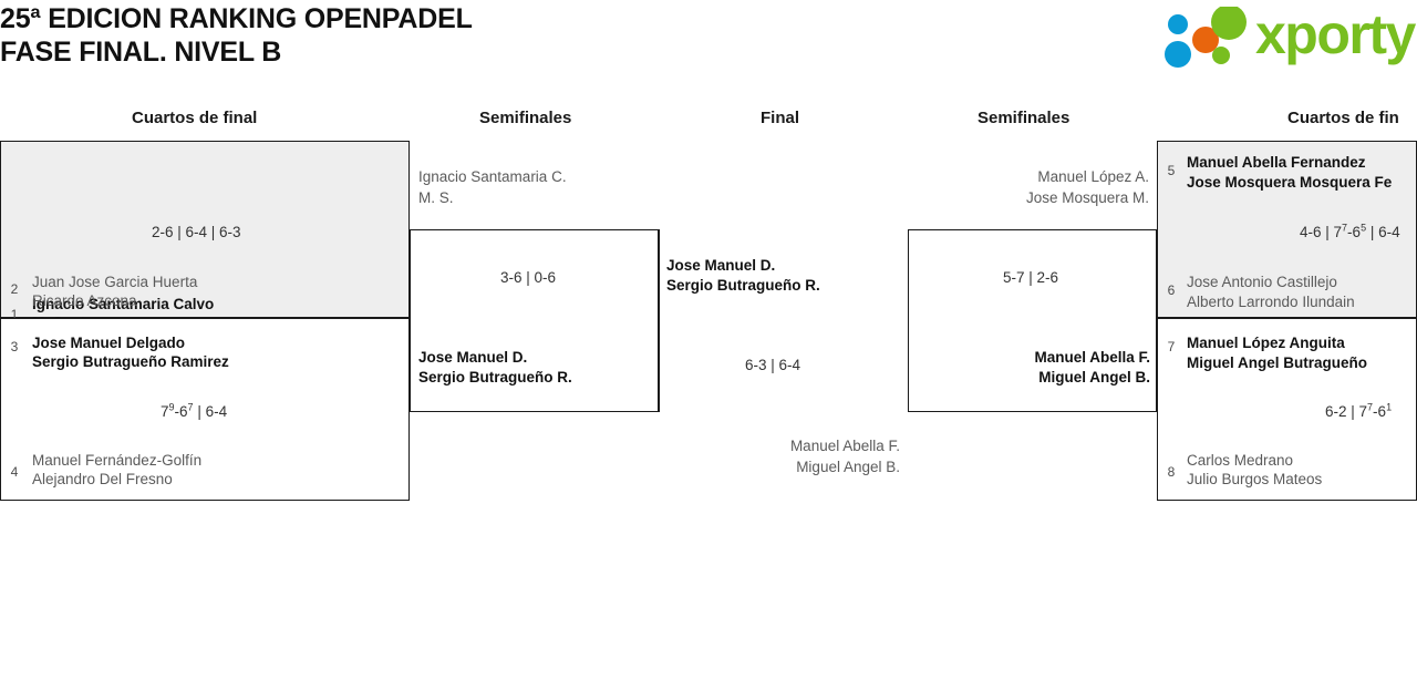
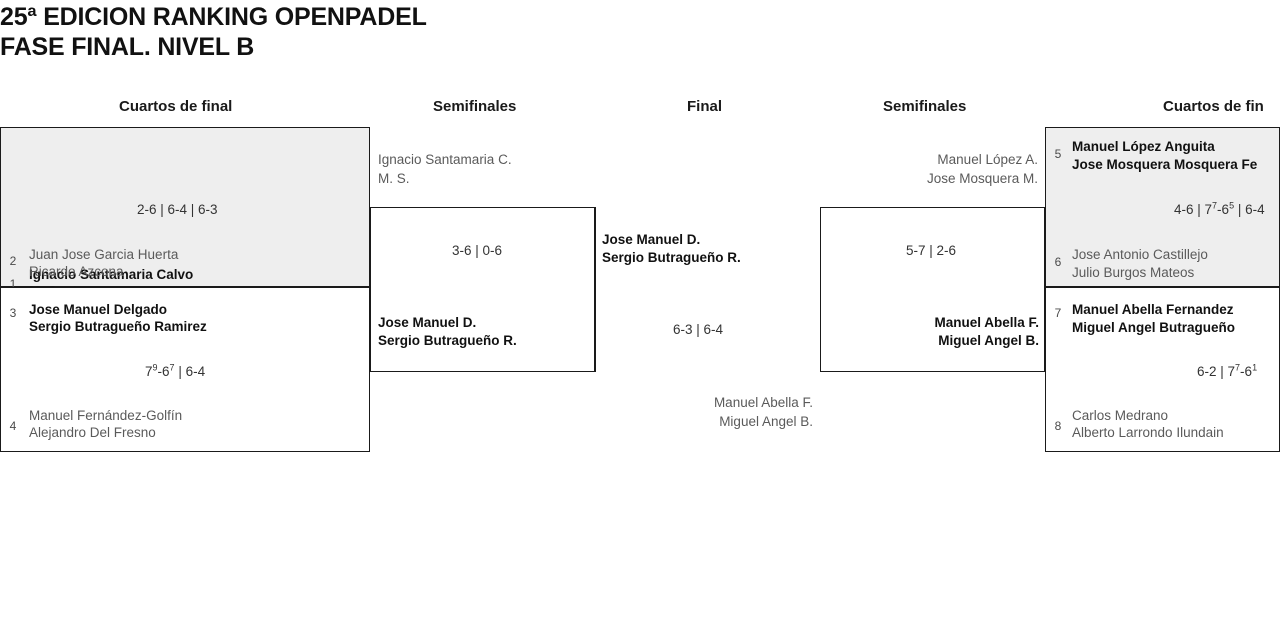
  25ª EDICION RANKING OPENPADEL FASE FINAL. NIVEL B
- xporty
  Cuartos de final
  Semifinales
  Final
  Semifinales
  Cuartos de fin
  1
  Ignacio Santamaria Calvo
  2-6 | 6-4 | 6-3
  2
  Juan Jose Garcia Huerta
  Ricardo Azcona
  3
  Jose Manuel Delgado
  Sergio Butragueño Ramirez
  79-67 | 6-4
  4
  Manuel Fernández-Golfín
  Alejandro Del Fresno
  Ignacio Santamaria C.
  M. S.
  3-6 | 0-6
  Jose Manuel D.
  Sergio Butragueño R.
  Jose Manuel D.
  Sergio Butragueño R.
  6-3 | 6-4
  Manuel Abella F.
  Miguel Angel B.
  Manuel López A.
  Jose Mosquera M.
  5-7 | 2-6
  Manuel Abella F.
  Miguel Angel B.
  5
- Manuel Abella Fernandez
+ Manuel López Anguita
  Jose Mosquera Mosquera Fe
  4-6 | 77-65 | 6-4
  6
  Jose Antonio Castillejo
- Alberto Larrondo Ilundain
+ Julio Burgos Mateos
  7
- Manuel López Anguita
+ Manuel Abella Fernandez
  Miguel Angel Butragueño
  6-2 | 77-61
  8
  Carlos Medrano
- Julio Burgos Mateos
+ Alberto Larrondo Ilundain
